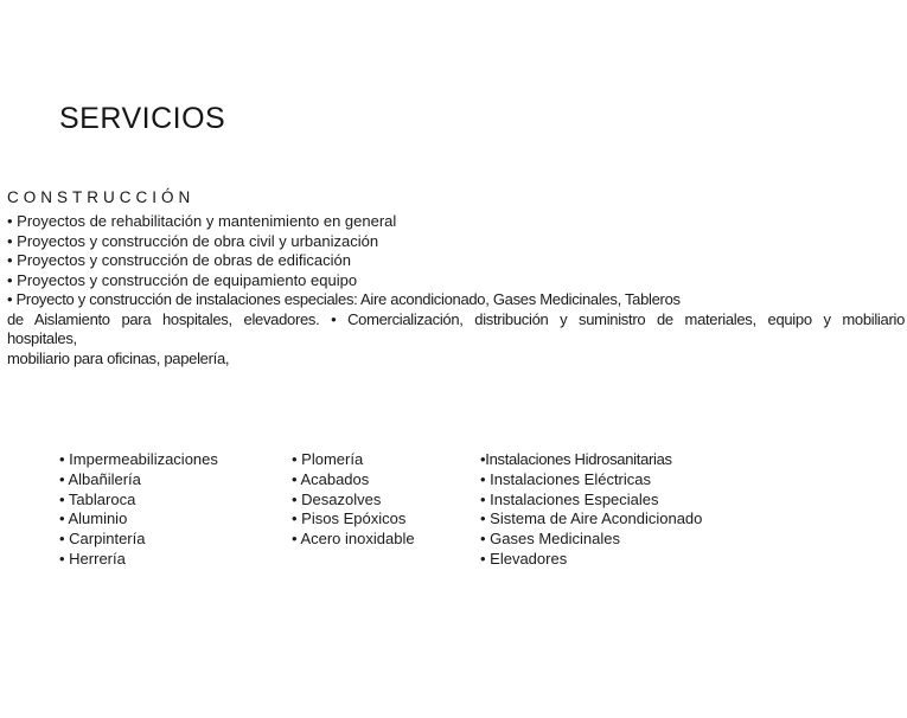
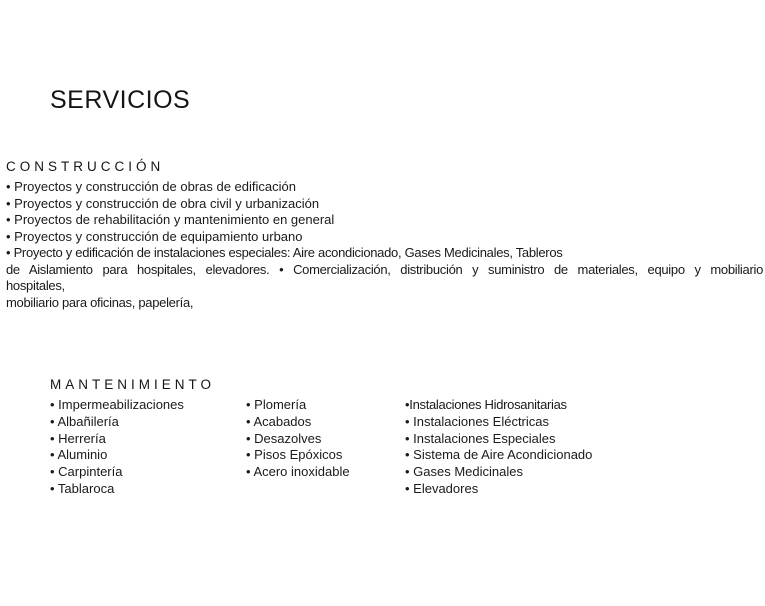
  SERVICIOS
  CONSTRUCCIÓN
- • Proyectos de rehabilitación y mantenimiento en general
+ • Proyectos y construcción de obras de edificación
  • Proyectos y construcción de obra civil y urbanización
- • Proyectos y construcción de obras de edificación
+ • Proyectos de rehabilitación y mantenimiento en general
- • Proyectos y construcción de equipamiento equipo
+ • Proyectos y construcción de equipamiento urbano
- • Proyecto y construcción de instalaciones especiales: Aire acondicionado, Gases Medicinales, Tableros
+ • Proyecto y edificación de instalaciones especiales: Aire acondicionado, Gases Medicinales, Tableros
  de Aislamiento para hospitales, elevadores. • Comercialización, distribución y suministro de materiales, equipo y mobiliario
  hospitales,
  mobiliario para oficinas, papelería,
+ MANTENIMIENTO
  • Impermeabilizaciones
  • Albañilería
- • Tablaroca
+ • Herrería
  • Aluminio
  • Carpintería
- • Herrería
+ • Tablaroca
  • Plomería
  • Acabados
  • Desazolves
  • Pisos Epóxicos
  • Acero inoxidable
  •Instalaciones Hidrosanitarias
  • Instalaciones Eléctricas
  • Instalaciones Especiales
  • Sistema de Aire Acondicionado
  • Gases Medicinales
  • Elevadores
